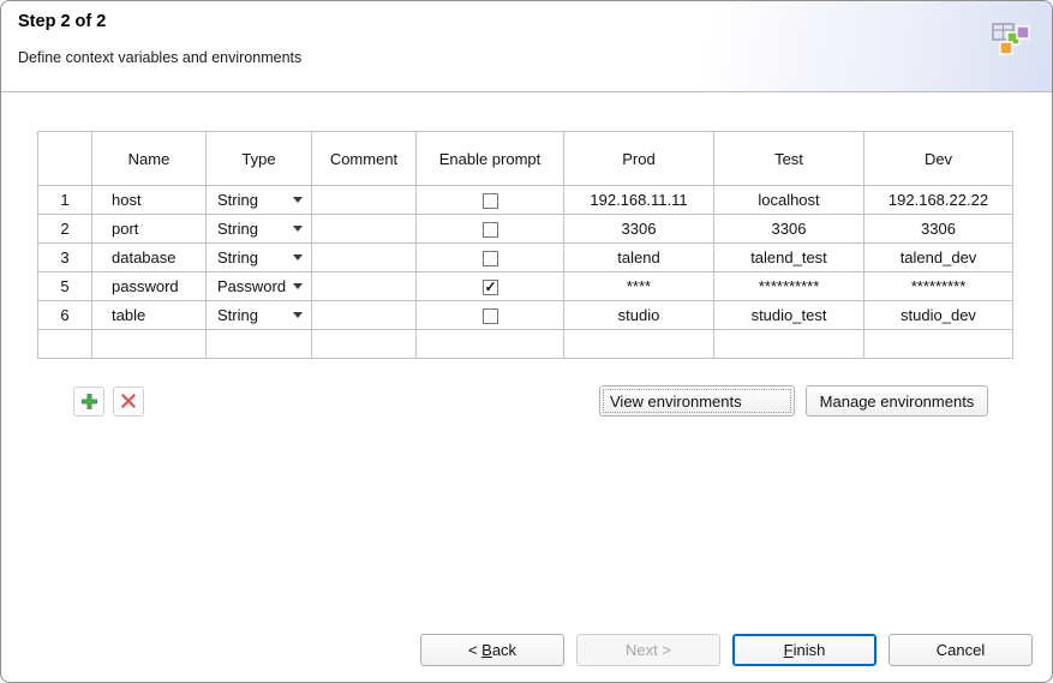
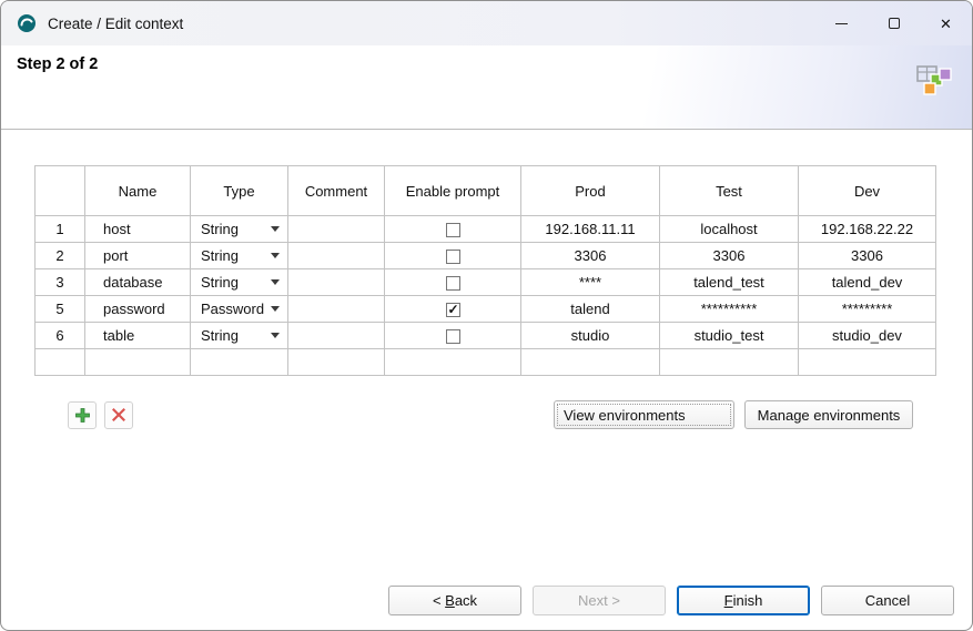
+ Create / Edit context
+ ✕
  Step 2 of 2
- Define context variables and environments
  	Name	Type	Comment	Enable prompt	Prod	Test	Dev
  1	host	String			192.168.11.11	localhost	192.168.22.22
  2	port	String			3306	3306	3306
- 3	database	String			talend	talend_test	talend_dev
+ 3	database	String			****	talend_test	talend_dev
- 5	password	Password			****	**********	*********
+ 5	password	Password			talend	**********	*********
  6	table	String			studio	studio_test	studio_dev
  View environments
  Manage environments
  < Back
  Next >
  Finish
  Cancel
